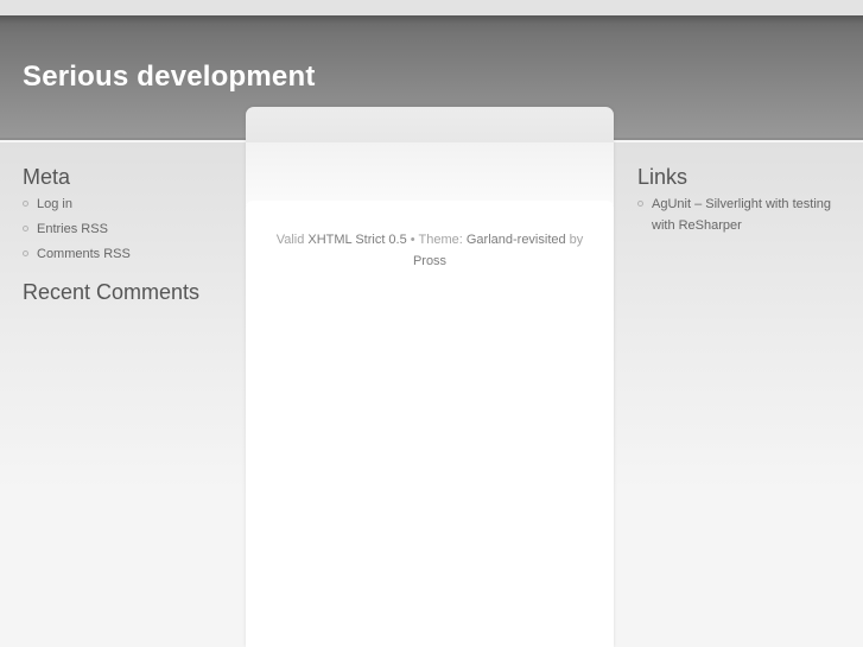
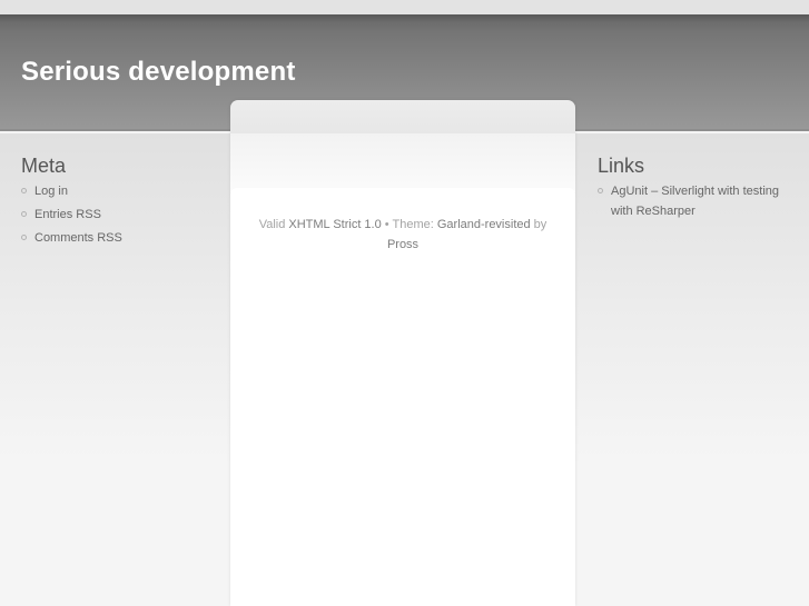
  Serious development
- Valid XHTML Strict 0.5 • Theme: Garland-revisited by Pross
+ Valid XHTML Strict 1.0 • Theme: Garland-revisited by Pross
  Meta
  Log in
  Entries RSS
  Comments RSS
- Recent Comments
  Links
  AgUnit – Silverlight with testing with ReSharper
